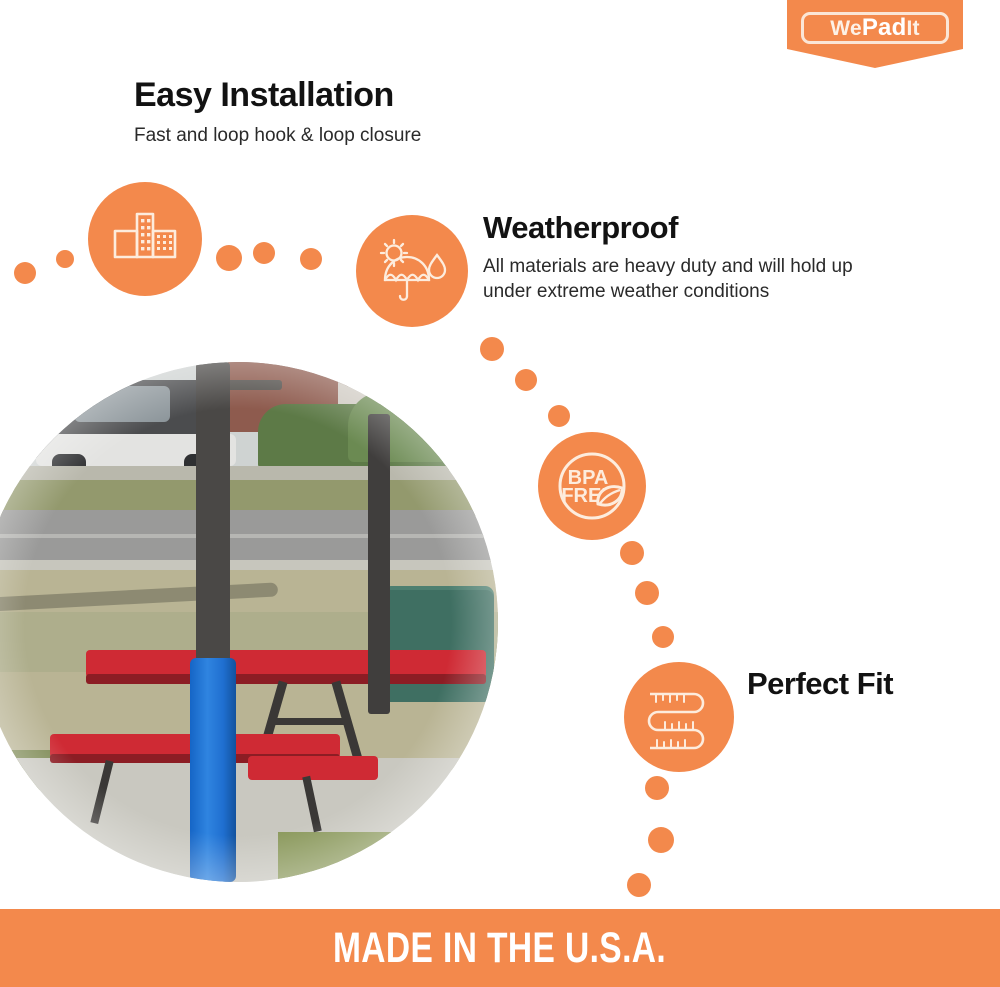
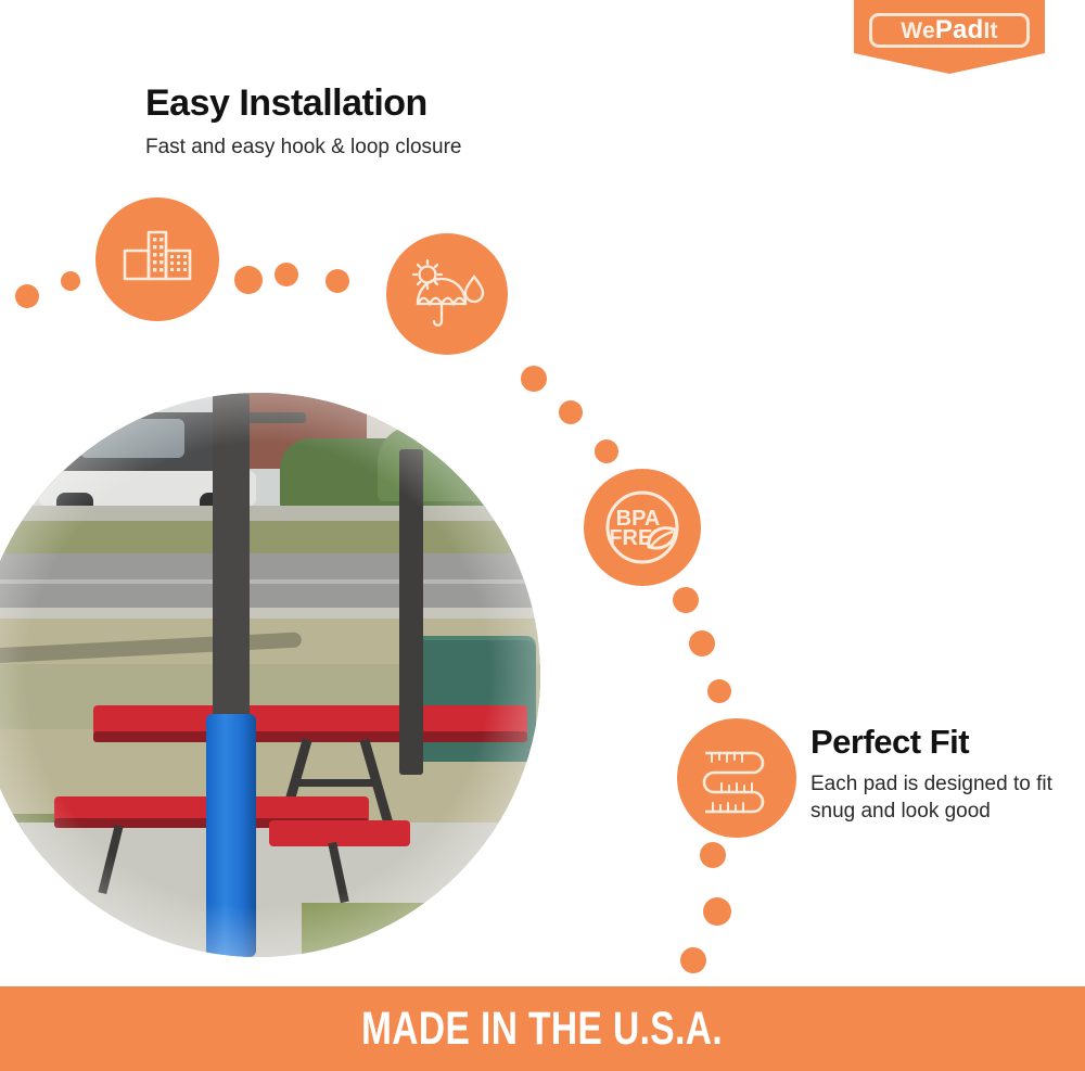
  WePadIt
  Easy Installation
- Fast and loop hook & loop closure
+ Fast and easy hook & loop closure
- Weatherproof
- All materials are heavy duty and will hold up under extreme weather conditions
  BPA
  FRE
  Perfect Fit
+ Each pad is designed to fit snug and look good
  MADE IN THE U.S.A.
